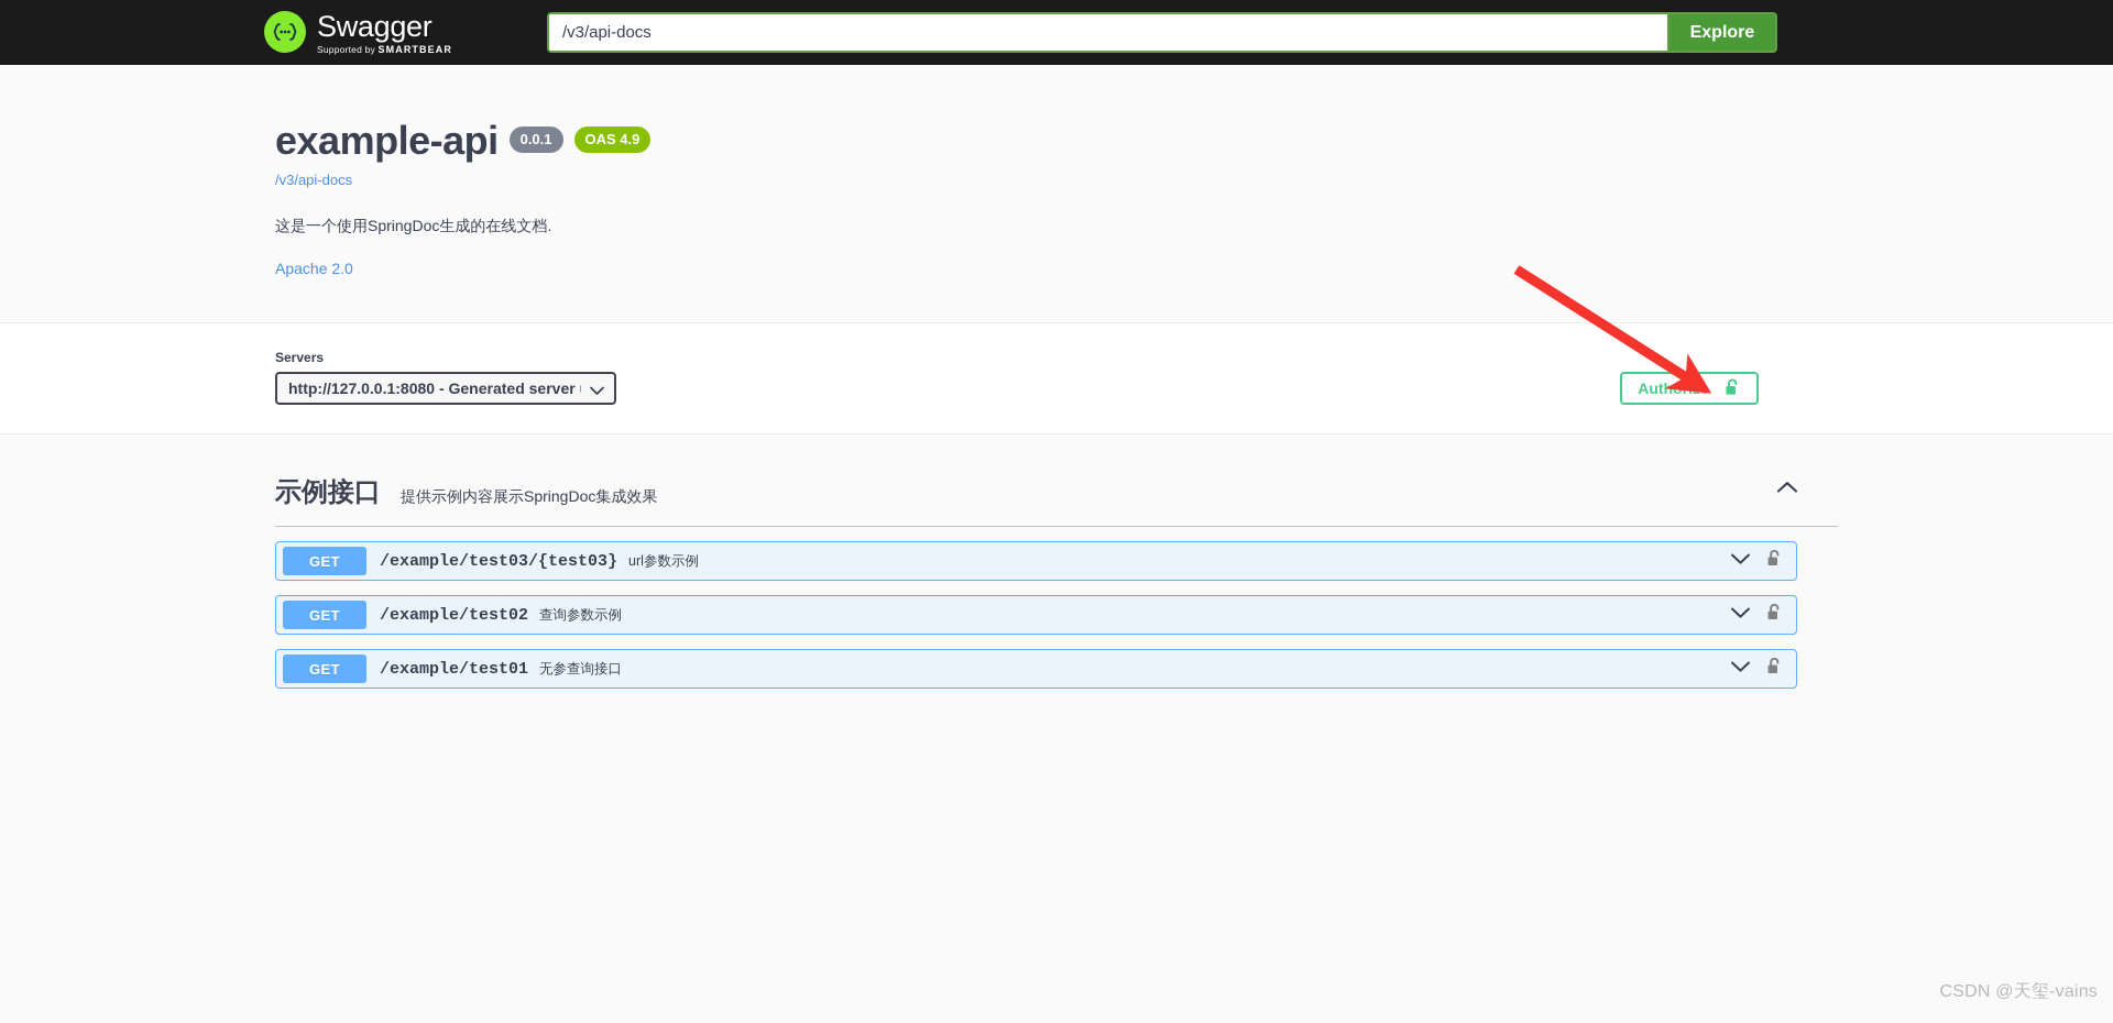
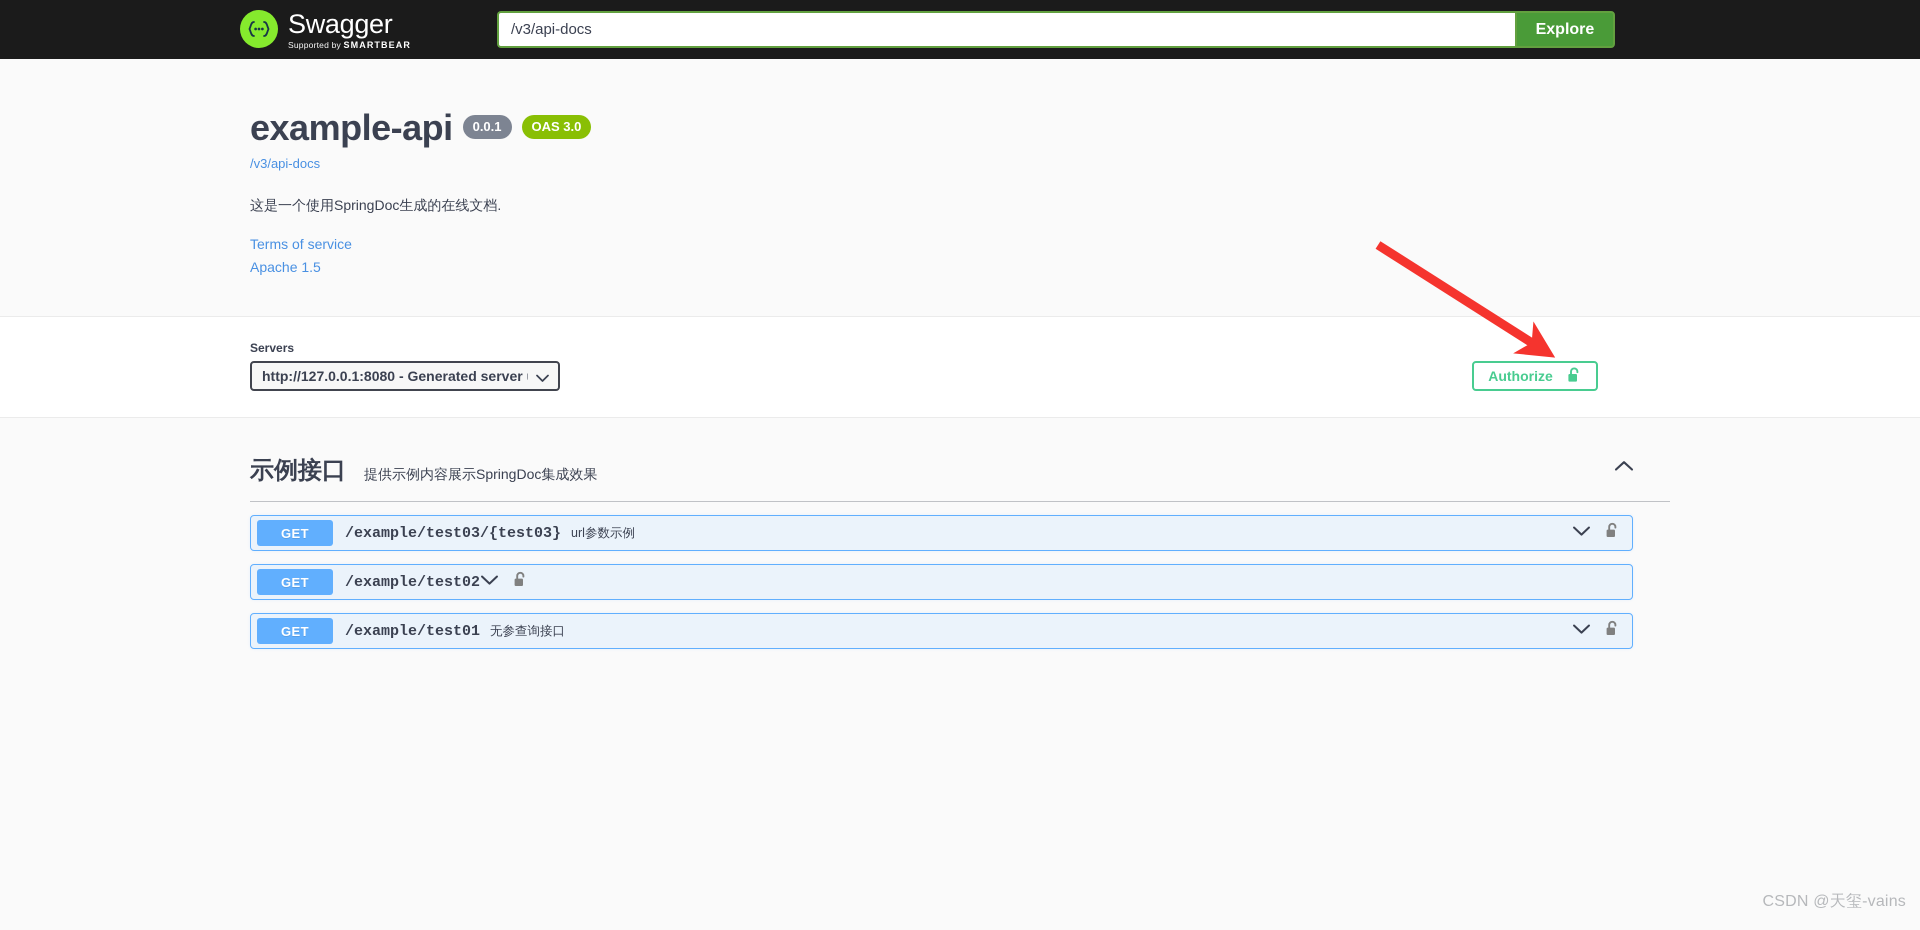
  Swagger
  Supported by SMARTBEAR
  /v3/api-docs
  Explore
  example-api
  0.0.1
- OAS 4.9
+ OAS 3.0
  /v3/api-docs
  这是一个使用SpringDoc生成的在线文档.
+ Terms of service
- Apache 2.0
+ Apache 1.5
  Servers
  http://127.0.0.1:8080 - Generated server
  Authorize
  示例接口
  提供示例内容展示SpringDoc集成效果
  GET
  /example/test03/{test03}
  url参数示例
  GET
  /example/test02
- 查询参数示例
  GET
  /example/test01
  无参查询接口
  CSDN @天玺-vains
